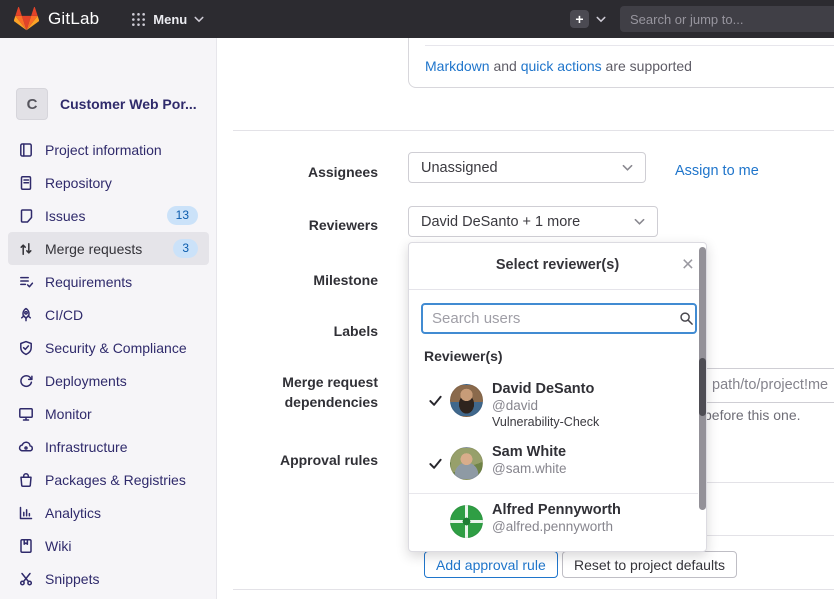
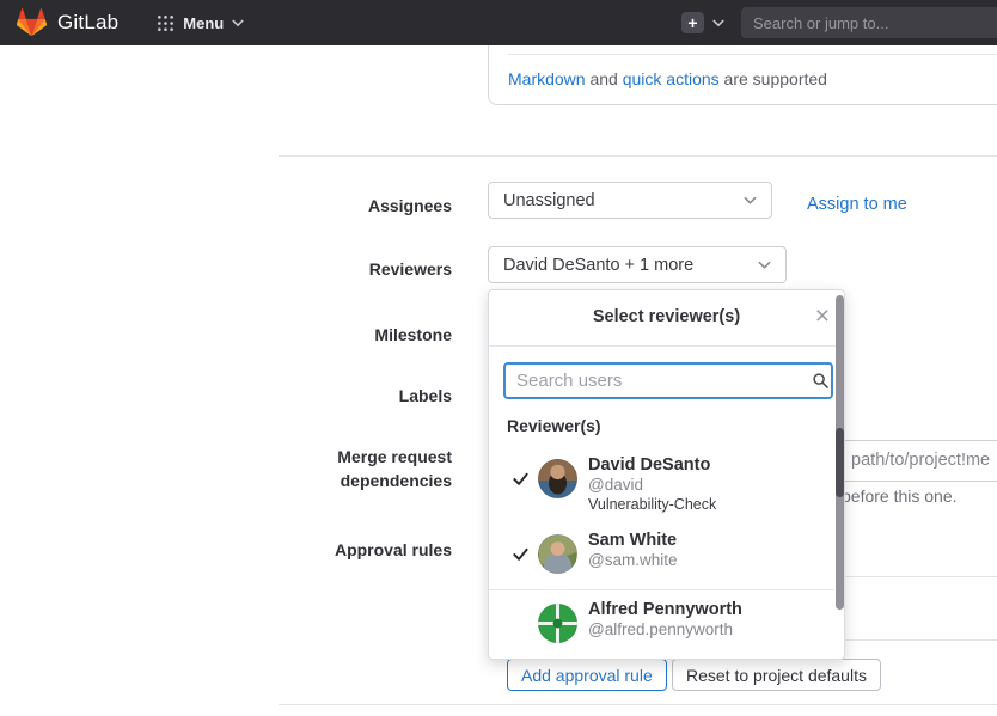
  Markdown and quick actions are supported
  Assignees
  Unassigned
  Assign to me
  Reviewers
  David DeSanto + 1 more
  Milestone
  Labels
  Merge request dependencies
  path/to/project!me
  before this one.
  Approval rules
  Add approval rule
  Reset to project defaults
  Select reviewer(s)
  ×
  Search users
  Reviewer(s)
  David DeSanto
  @david
  Vulnerability-Check
  Sam White
  @sam.white
  Alfred Pennyworth
  @alfred.pennyworth
- C
- Customer Web Por...
- Project information
- Repository
- Issues
- 13
- Merge requests
- 3
- Requirements
- CI/CD
- Security & Compliance
- Deployments
- Monitor
- Infrastructure
- Packages & Registries
- Analytics
- Wiki
- Snippets
  GitLab
  Menu
  +
  Search or jump to...
